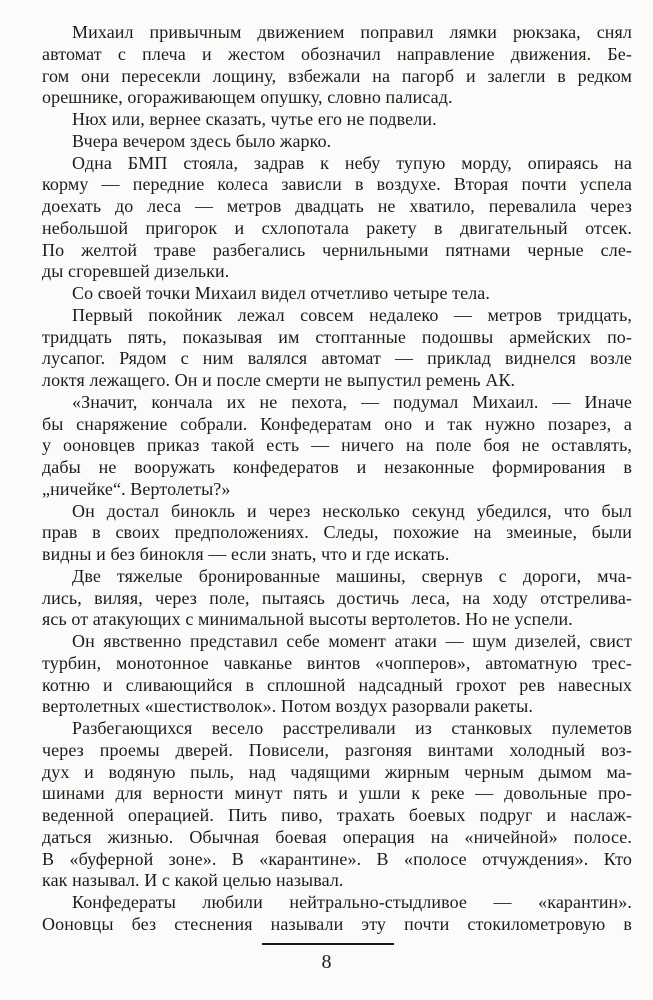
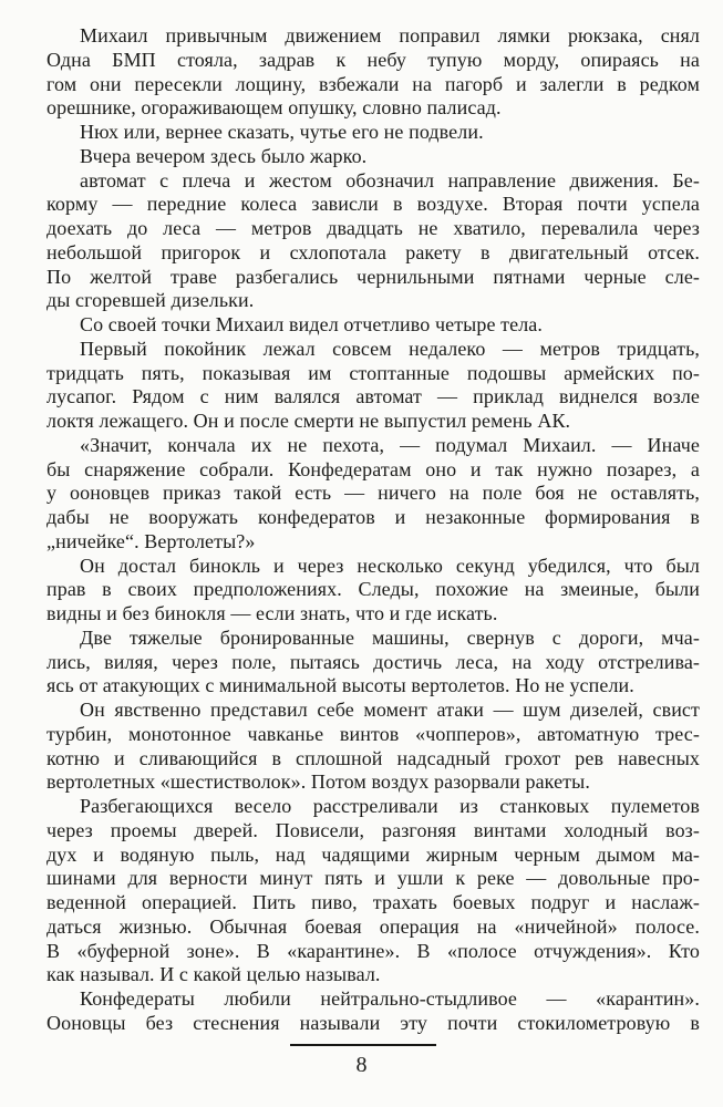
  Михаил привычным движением поправил лямки рюкзака, снял
- автомат с плеча и жестом обозначил направление движения. Бе-
+ Одна БМП стояла, задрав к небу тупую морду, опираясь на
  гом они пересекли лощину, взбежали на пагорб и залегли в редком
  орешнике, огораживающем опушку, словно палисад.
  Нюх или, вернее сказать, чутье его не подвели.
  Вчера вечером здесь было жарко.
- Одна БМП стояла, задрав к небу тупую морду, опираясь на
+ автомат с плеча и жестом обозначил направление движения. Бе-
  корму — передние колеса зависли в воздухе. Вторая почти успела
  доехать до леса — метров двадцать не хватило, перевалила через
  небольшой пригорок и схлопотала ракету в двигательный отсек.
  По желтой траве разбегались чернильными пятнами черные сле-
  ды сгоревшей дизельки.
  Со своей точки Михаил видел отчетливо четыре тела.
  Первый покойник лежал совсем недалеко — метров тридцать,
  тридцать пять, показывая им стоптанные подошвы армейских по-
  лусапог. Рядом с ним валялся автомат — приклад виднелся возле
  локтя лежащего. Он и после смерти не выпустил ремень АК.
  «Значит, кончала их не пехота, — подумал Михаил. — Иначе
  бы снаряжение собрали. Конфедератам оно и так нужно позарез, а
  у ооновцев приказ такой есть — ничего на поле боя не оставлять,
  дабы не вооружать конфедератов и незаконные формирования в
  „ничейке“. Вертолеты?»
  Он достал бинокль и через несколько секунд убедился, что был
  прав в своих предположениях. Следы, похожие на змеиные, были
  видны и без бинокля — если знать, что и где искать.
  Две тяжелые бронированные машины, свернув с дороги, мча-
  лись, виляя, через поле, пытаясь достичь леса, на ходу отстрелива-
  ясь от атакующих с минимальной высоты вертолетов. Но не успели.
  Он явственно представил себе момент атаки — шум дизелей, свист
  турбин, монотонное чавканье винтов «чопперов», автоматную трес-
  котню и сливающийся в сплошной надсадный грохот рев навесных
  вертолетных «шестистволок». Потом воздух разорвали ракеты.
  Разбегающихся весело расстреливали из станковых пулеметов
  через проемы дверей. Повисели, разгоняя винтами холодный воз-
  дух и водяную пыль, над чадящими жирным черным дымом ма-
  шинами для верности минут пять и ушли к реке — довольные про-
  веденной операцией. Пить пиво, трахать боевых подруг и наслаж-
  даться жизнью. Обычная боевая операция на «ничейной» полосе.
  В «буферной зоне». В «карантине». В «полосе отчуждения». Кто
  как называл. И с какой целью называл.
  Конфедераты любили нейтрально-стыдливое — «карантин».
  Ооновцы без стеснения называли эту почти стокилометровую в
  8
